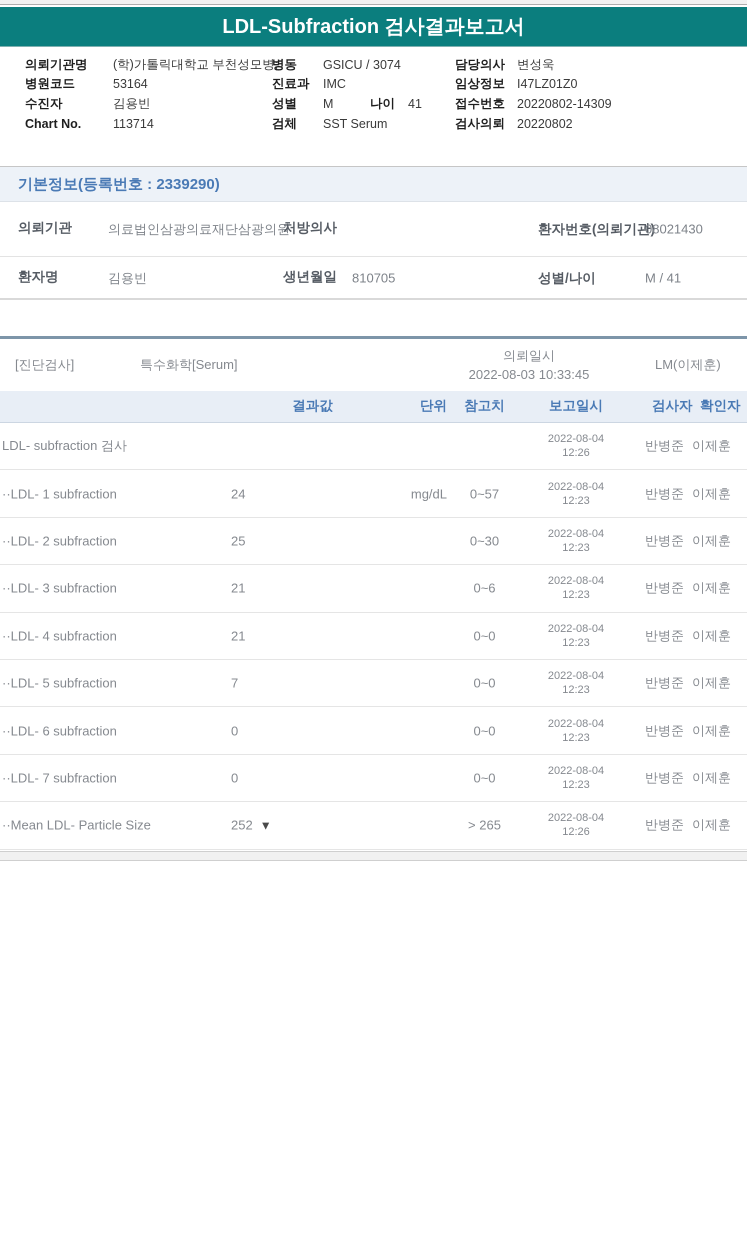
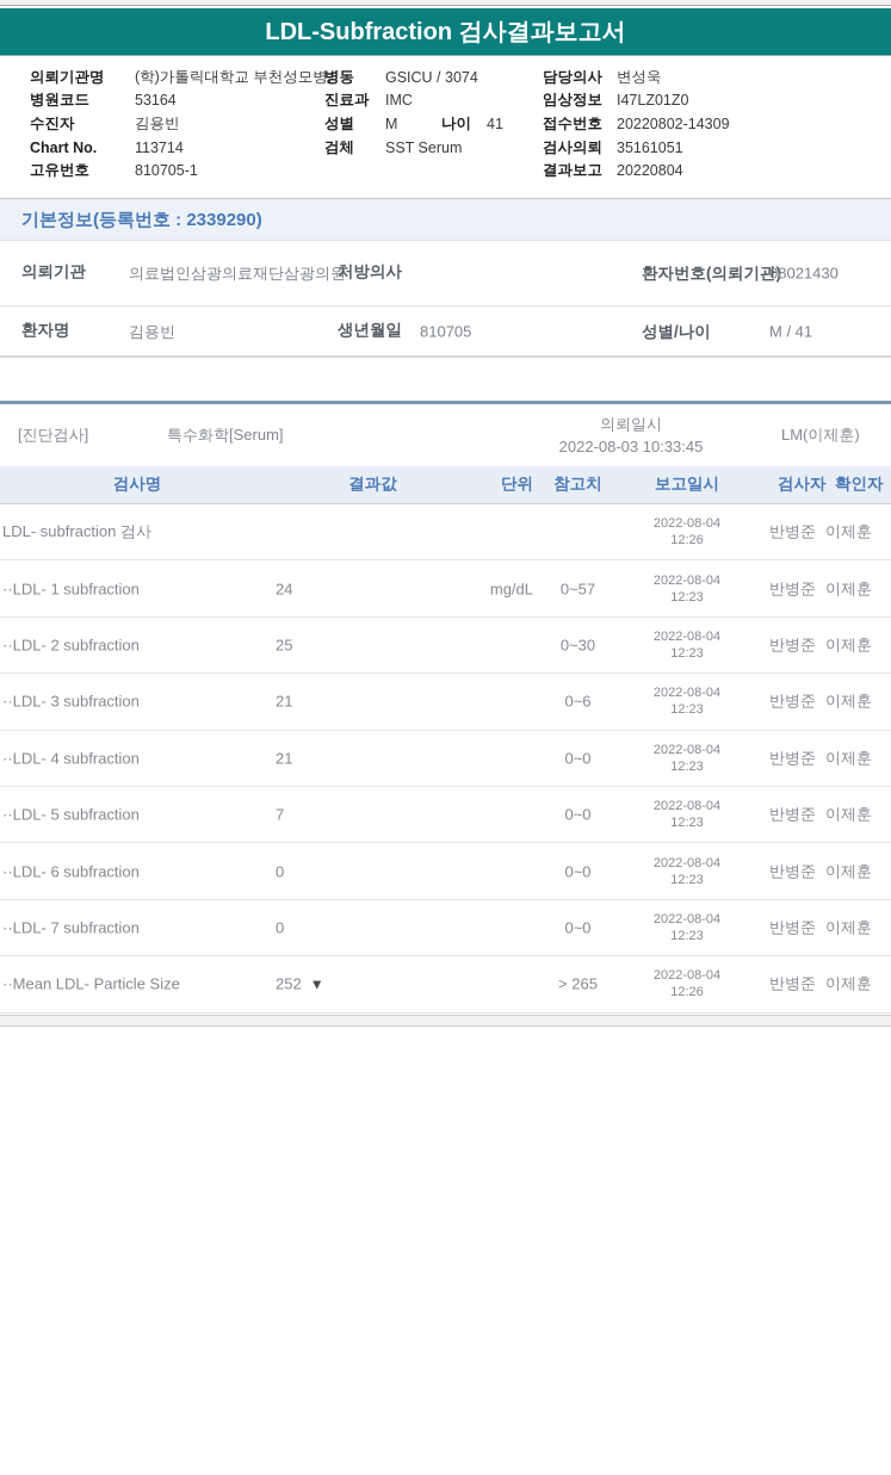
  LDL-Subfraction 검사결과보고서
  의뢰기관명
  (학)가톨릭대학교 부천성모병;
  병동
  GSICU / 3074
  담당의사
  변성욱
  병원코드
  53164
  진료과
  IMC
  임상정보
  I47LZ01Z0
  수진자
  김용빈
  성별
  M
  나이
  41
  접수번호
  20220802-14309
  Chart No.
  113714
  검체
  SST Serum
  검사의뢰
- 20220802
+ 35161051
+ 고유번호
+ 810705-1
+ 결과보고
+ 20220804
  기본정보(등록번호 : 2339290)
  의뢰기관
  의료법인삼광의료재단삼광의
  처방의사
  환자번호(의뢰기관
  08021430
  환자명
  김용빈
  생년월일
  810705
  성별/나이
  M / 41
  [진단검사]
  특수화학[Serum]
  의뢰일시
  2022-08-03 10:33:45
  LM(이제훈)
+ 검사명
  결과값
  단위
  참고치
  보고일시
  검사자
  확인자
  LDL- subfraction 검사
  2022-08-04
  12:26
  반병준 이제훈
  ··LDL- 1 subfraction
  24
  mg/dL
  0~57
  2022-08-04
  12:23
  반병준 이제훈
  ··LDL- 2 subfraction
  25
  0~30
  2022-08-04
  12:23
  반병준 이제훈
  ··LDL- 3 subfraction
  21
  0~6
  2022-08-04
  12:23
  반병준 이제훈
  ··LDL- 4 subfraction
  21
  0~0
  2022-08-04
  12:23
  반병준 이제훈
  ··LDL- 5 subfraction
  7
  0~0
  2022-08-04
  12:23
  반병준 이제훈
  ··LDL- 6 subfraction
  0
  0~0
  2022-08-04
  12:23
  반병준 이제훈
  ··LDL- 7 subfraction
  0
  0~0
  2022-08-04
  12:23
  반병준 이제훈
  ··Mean LDL- Particle Size
  252 ▼
  > 265
  2022-08-04
  12:26
  반병준 이제훈
